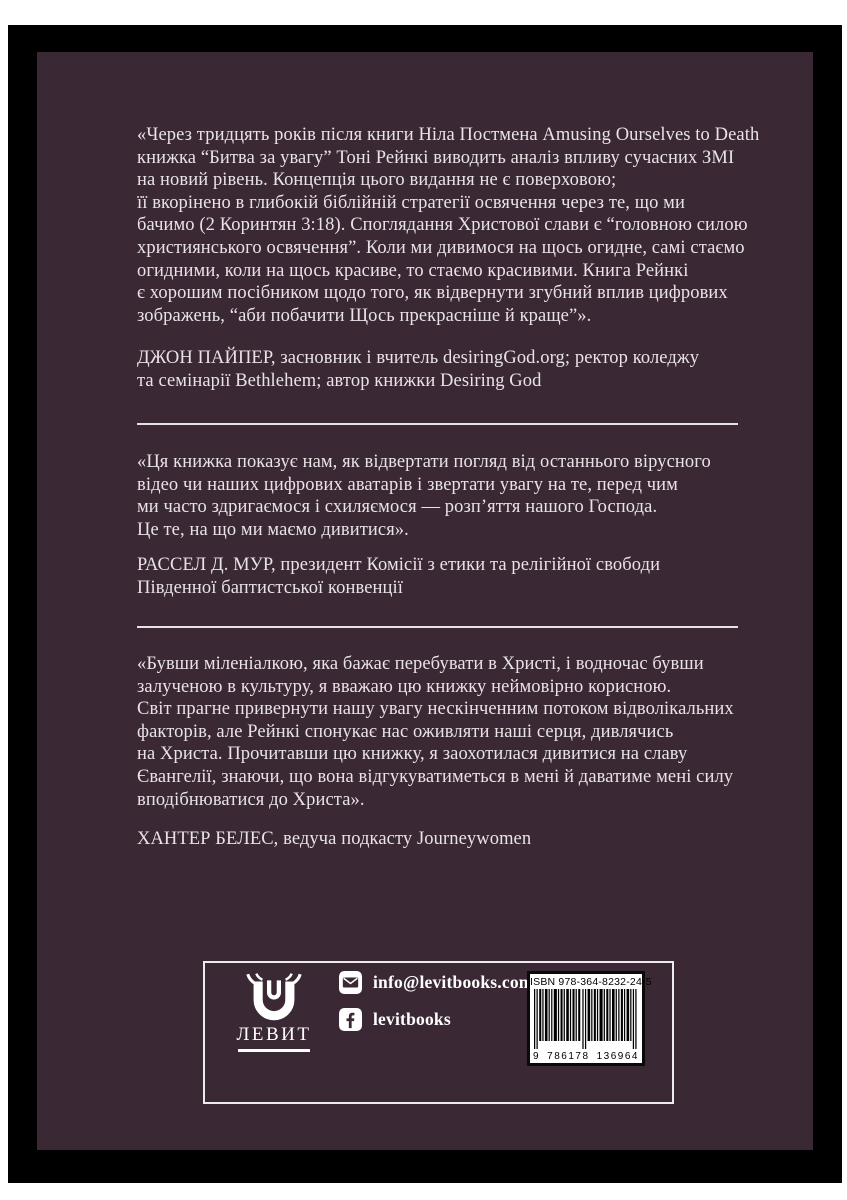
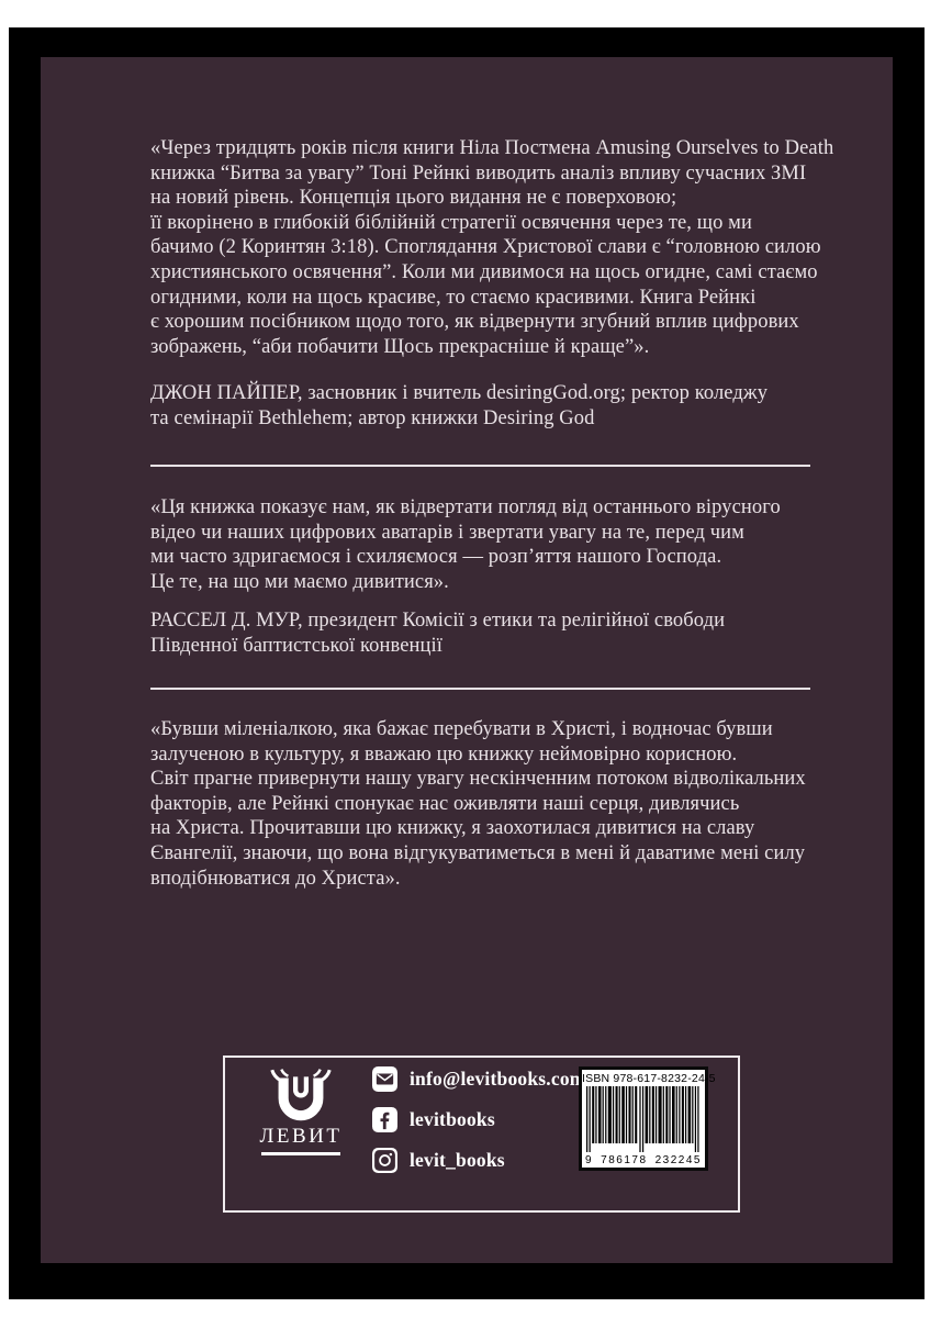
  «Через тридцять років після книги Ніла Постмена Amusing Ourselves to Death
  книжка “Битва за увагу” Тоні Рейнкі виводить аналіз впливу сучасних ЗМІ
  на новий рівень. Концепція цього видання не є поверховою;
  її вкорінено в глибокій біблійній стратегії освячення через те, що ми
  бачимо (2 Коринтян 3:18). Споглядання Христової слави є “головною силою
  християнського освячення”. Коли ми дивимося на щось огидне, самі стаємо
  огидними, коли на щось красиве, то стаємо красивими. Книга Рейнкі
  є хорошим посібником щодо того, як відвернути згубний вплив цифрових
  зображень, “аби побачити Щось прекрасніше й краще”».
  ДЖОН ПАЙПЕР, засновник і вчитель desiringGod.org; ректор коледжу
  та семінарії Bethlehem; автор книжки Desiring God
  «Ця книжка показує нам, як відвертати погляд від останнього вірусного
  відео чи наших цифрових аватарів і звертати увагу на те, перед чим
  ми часто здригаємося і схиляємося — розп’яття нашого Господа.
  Це те, на що ми маємо дивитися».
  РАССЕЛ Д. МУР, президент Комісії з етики та релігійної свободи
  Південної баптистської конвенції
  «Бувши міленіалкою, яка бажає перебувати в Христі, і водночас бувши
  залученою в культуру, я вважаю цю книжку неймовірно корисною.
  Світ прагне привернути нашу увагу нескінченним потоком відволікальних
  факторів, але Рейнкі спонукає нас оживляти наші серця, дивлячись
  на Христа. Прочитавши цю книжку, я заохотилася дивитися на славу
  Євангелії, знаючи, що вона відгукуватиметься в мені й даватиме мені силу
  вподібнюватися до Христа».
- ХАНТЕР БЕЛЕС, ведуча подкасту Journeywomen
  ЛЕВИТ
  info@levitbooks.co
  levitbooks
+ levit_books
- ISBN 978-364-8232-24-5
+ ISBN 978-617-8232-24-5
  9
  786178
- 136964
+ 232245
